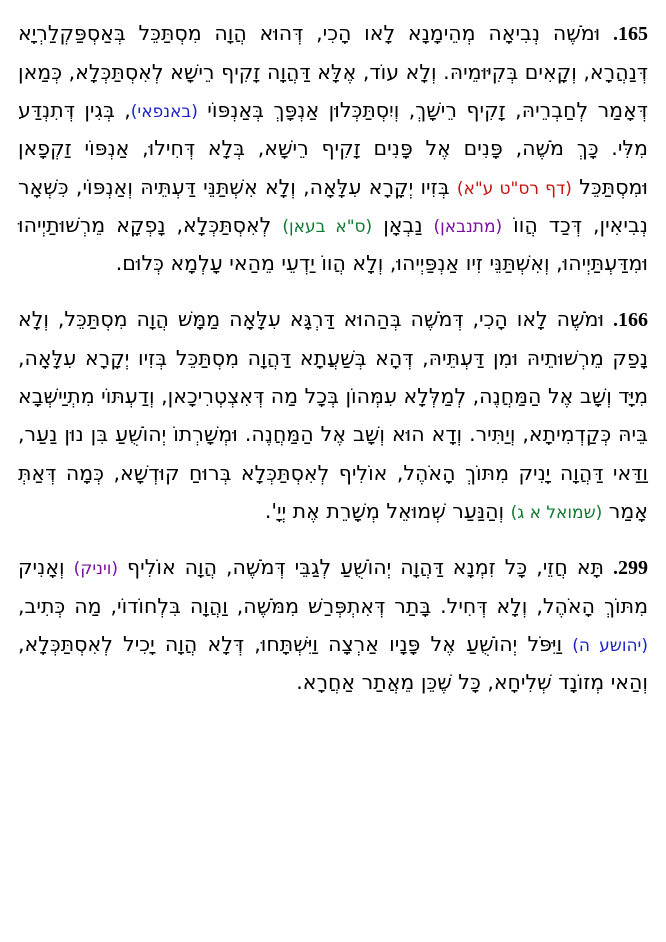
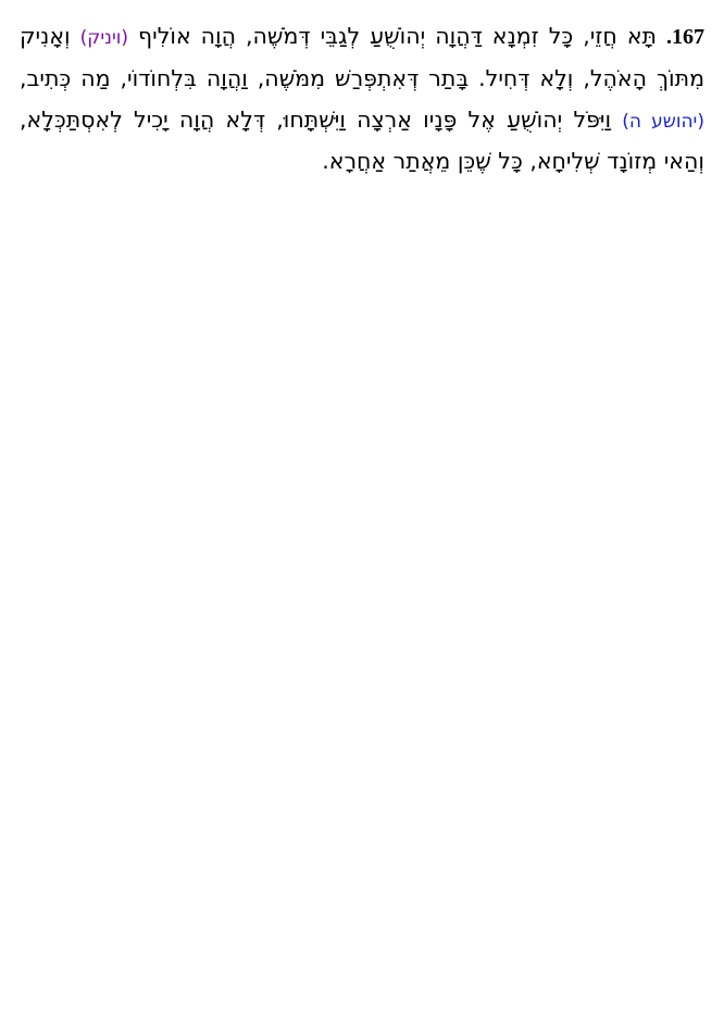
- 165. וּמֹשֶׁה נְבִיאָה מְהֵימָנָא לָאו הָכִי, דְּהוּא הֲוָה מִסְתַּכֵּל בְּאַסְפַּקְלַרְיָא דְּנַהֲרָא, וְקָאִים בְּקִיּוּמֵיהּ. וְלָא עוֹד, אֶלָּא דַּהֲוָה זָקִיף רֵישָׁא לְאִסְתַּכְּלָא, כְּמַאן דְּאָמַר לְחַבְרֵיהּ, זָקִיף רֵישָׁךְ, וְיִסְתַּכְּלוּן אַנְפָּךְ בְּאַנְפּוֹי (באנפאי), בְּגִין דְּתִנְדַּע מִלִּי. כָּךְ מֹשֶׁה, פָּנִים אֶל פָּנִים זָקִיף רֵישָׁא, בְּלָא דְּחִילוּ, אַנְפּוֹי זַקְפָאן וּמִסְתַּכֵּל (דף רס"ט ע"א) בְּזִיו יְקָרָא עִלָּאָה, וְלָא אִשְׁתַּנֵּי דַּעְתֵּיהּ וְאַנְפּוֹי, כִּשְׁאָר נְבִיאִין, דְּכַד הֲווֹ (מתנבאן) נַבְאָן (ס"א בעאן) לְאִסְתַּכְּלָא, נָפְקָא מֵרְשׁוּתַיְיהוּ וּמִדַּעְתַּיְיהוּ, וְאִשְׁתַּנֵּי זִיו אַנְפַּיְיהוּ, וְלָא הֲווֹ יַדְעֵי מֵהַאי עָלְמָא כְּלוּם.
- 166. וּמֹשֶׁה לָאו הָכִי, דְּמֹשֶׁה בְּהַהוּא דַּרְגָּא עִלָּאָה מַמָּשׁ הֲוָה מִסְתַּכֵּל, וְלָא נָפַק מֵרְשׁוּתֵיהּ וּמִן דַּעְתֵּיהּ, דְּהָא בְּשַׁעֲתָא דַּהֲוָה מִסְתַּכֵּל בְּזִיו יְקָרָא עִלָּאָה, מִיָּד וְשָׁב אֶל הַמַּחֲנֶה, לְמַלְּלָא עִמְּהוֹן בְּכָל מַה דְּאִצְטְרִיכָאן, וְדַעְתּוֹי מִתְיַישְּׁבָא בֵּיהּ כְּקַדְמִיתָא, וְיַתִּיר. וְדָא הוּא וְשָׁב אֶל הַמַּחֲנֶה. וּמְשָׁרְתוֹ יְהוֹשֻׁעַ בִּן נוּן נַעַר, וַדַּאי דַּהֲוָה יָנִיק מִתּוֹךְ הָאֹהֶל, אוֹלִיף לְאִסְתַּכְּלָא בְּרוּחַ קוּדְשָׁא, כְּמָה דְּאַתְּ אָמַר (שמואל א ג) וְהַנַּעַר שְׁמוּאֵל מְשָׁרֵת אֶת יְיָ'.
- 299. תָּא חֲזֵי, כָּל זִמְנָא דַּהֲוָה יְהוֹשֻׁעַ לְגַבֵּי דְּמֹשֶׁה, הֲוָה אוֹלִיף (ויניק) וְאָנִיק מִתּוֹךְ הָאֹהֶל, וְלָא דְּחִיל. בָּתַר דְּאִתְפְּרַשׁ מִמֹּשֶׁה, וַהֲוָה בִּלְחוֹדוֹי, מַה כְּתִיב, (יהושע ה) וַיִּפֹּל יְהוֹשֻׁעַ אֶל פָּנָיו אַרְצָה וַיִּשְׁתָּחוּ, דְּלָא הֲוָה יָכִיל לְאִסְתַּכְּלָא, וְהַאי מְזוֹנָד שְׁלִיחָא, כָּל שֶׁכֵּן מֵאֲתַר אַחֲרָא.
+ 167. תָּא חֲזֵי, כָּל זִמְנָא דַּהֲוָה יְהוֹשֻׁעַ לְגַבֵּי דְּמֹשֶׁה, הֲוָה אוֹלִיף (ויניק) וְאָנִיק מִתּוֹךְ הָאֹהֶל, וְלָא דְּחִיל. בָּתַר דְּאִתְפְּרַשׁ מִמֹּשֶׁה, וַהֲוָה בִּלְחוֹדוֹי, מַה כְּתִיב, (יהושע ה) וַיִּפֹּל יְהוֹשֻׁעַ אֶל פָּנָיו אַרְצָה וַיִּשְׁתָּחוּ, דְּלָא הֲוָה יָכִיל לְאִסְתַּכְּלָא, וְהַאי מְזוֹנָד שְׁלִיחָא, כָּל שֶׁכֵּן מֵאֲתַר אַחֲרָא.
